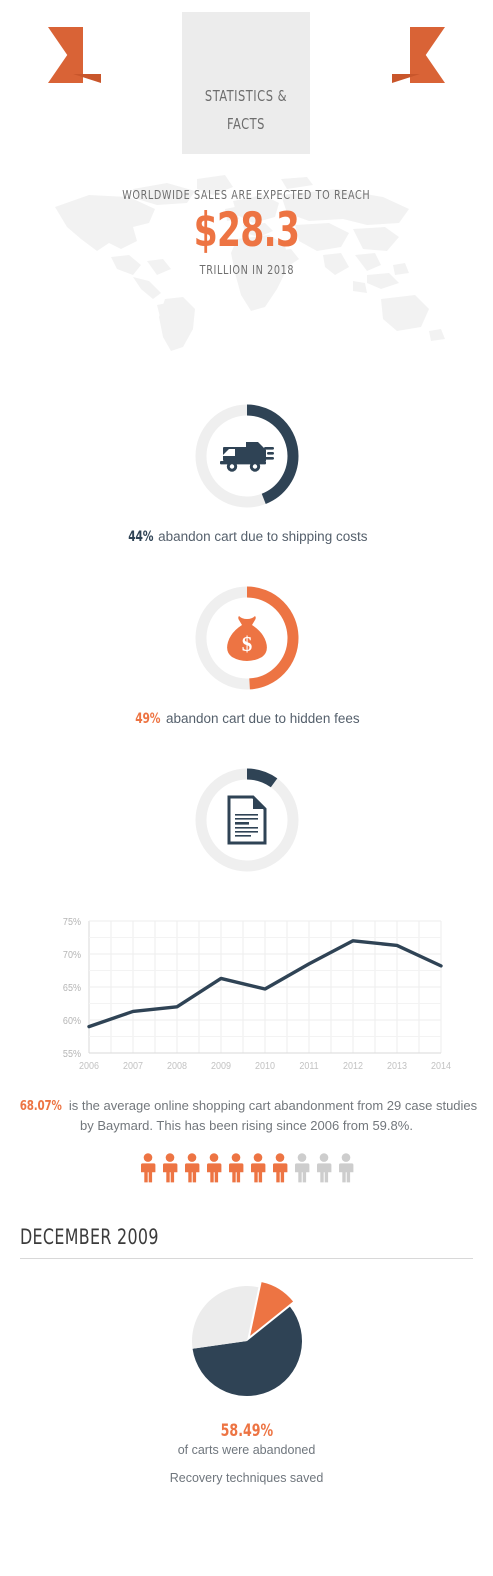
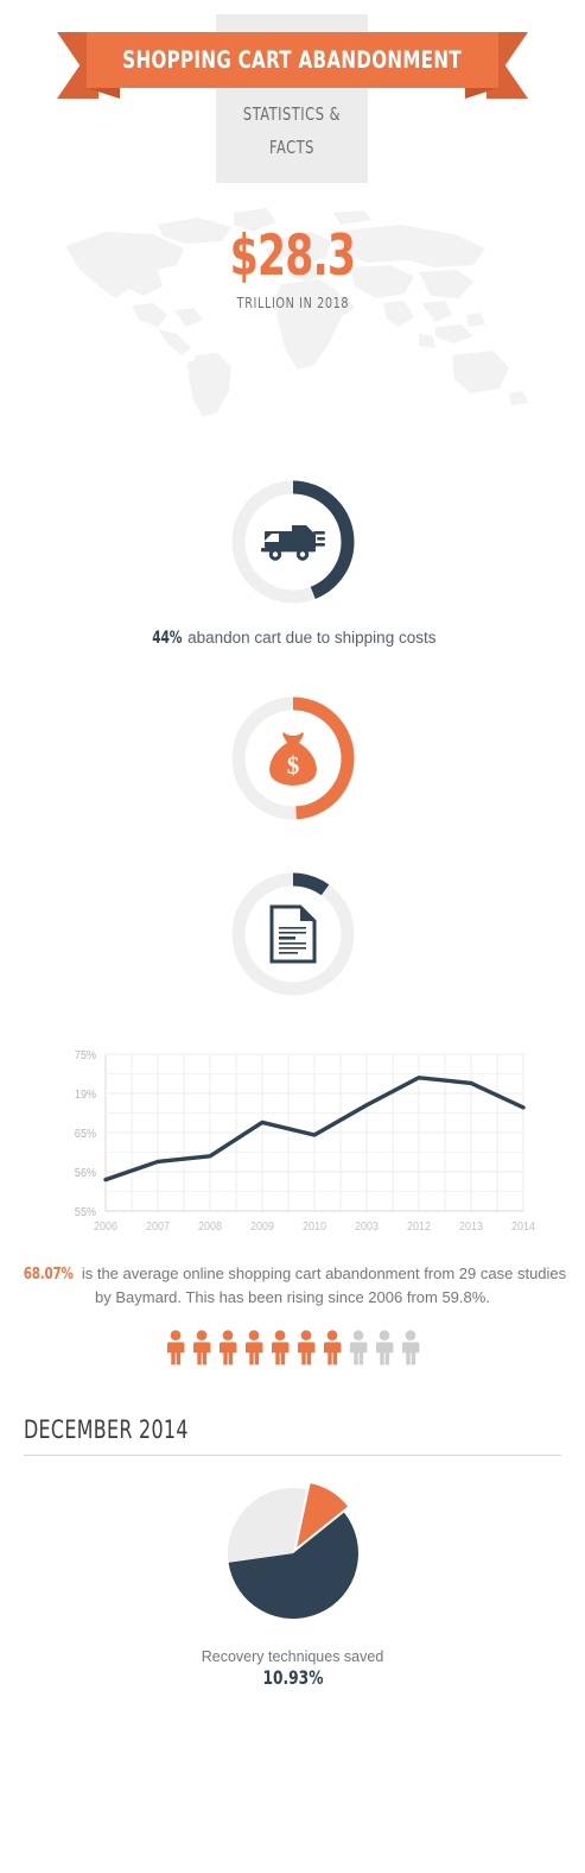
+ SHOPPING CART ABANDONMENT
  STATISTICS &
  FACTS
- WORLDWIDE SALES ARE EXPECTED TO REACH
  $28.3
  TRILLION IN 2018
  44% abandon cart due to shipping costs
  $
- 49% abandon cart due to hidden fees
  75%
- 70%
+ 19%
  65%
- 60%
+ 56%
  55%
  2006
  2007
  2008
  2009
  2010
- 2011
+ 2003
  2012
  2013
  2014
  68.07% is the average online shopping cart abandonment from 29 case studies by Baymard. This has been rising since 2006 from 59.8%.
- DECEMBER 2009
+ DECEMBER 2014
- 58.49%
- of carts were abandoned
  Recovery techniques saved
+ 10.93%
